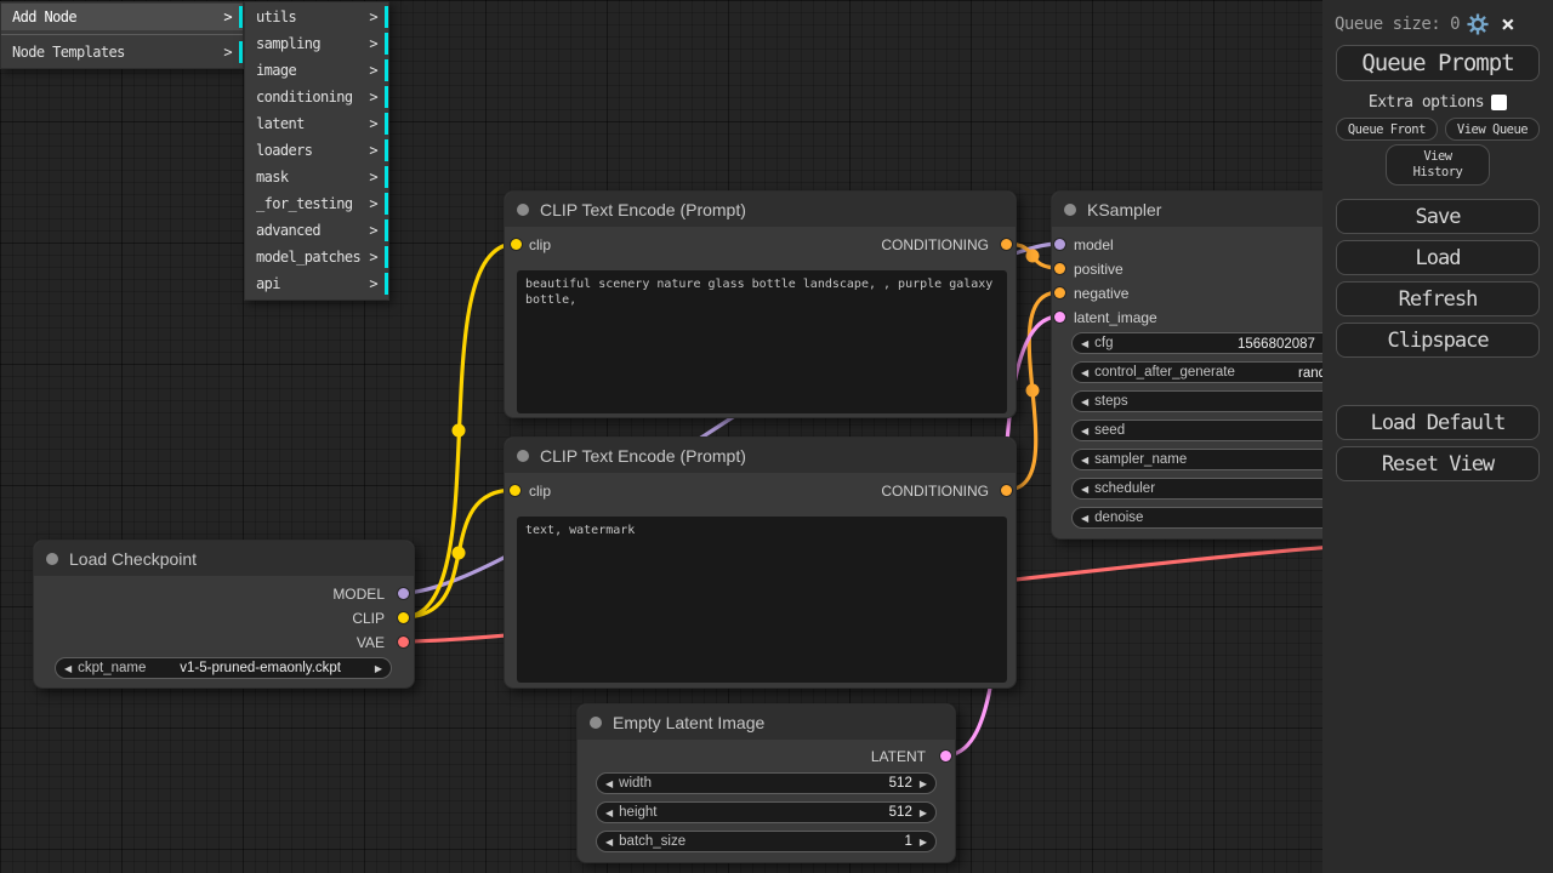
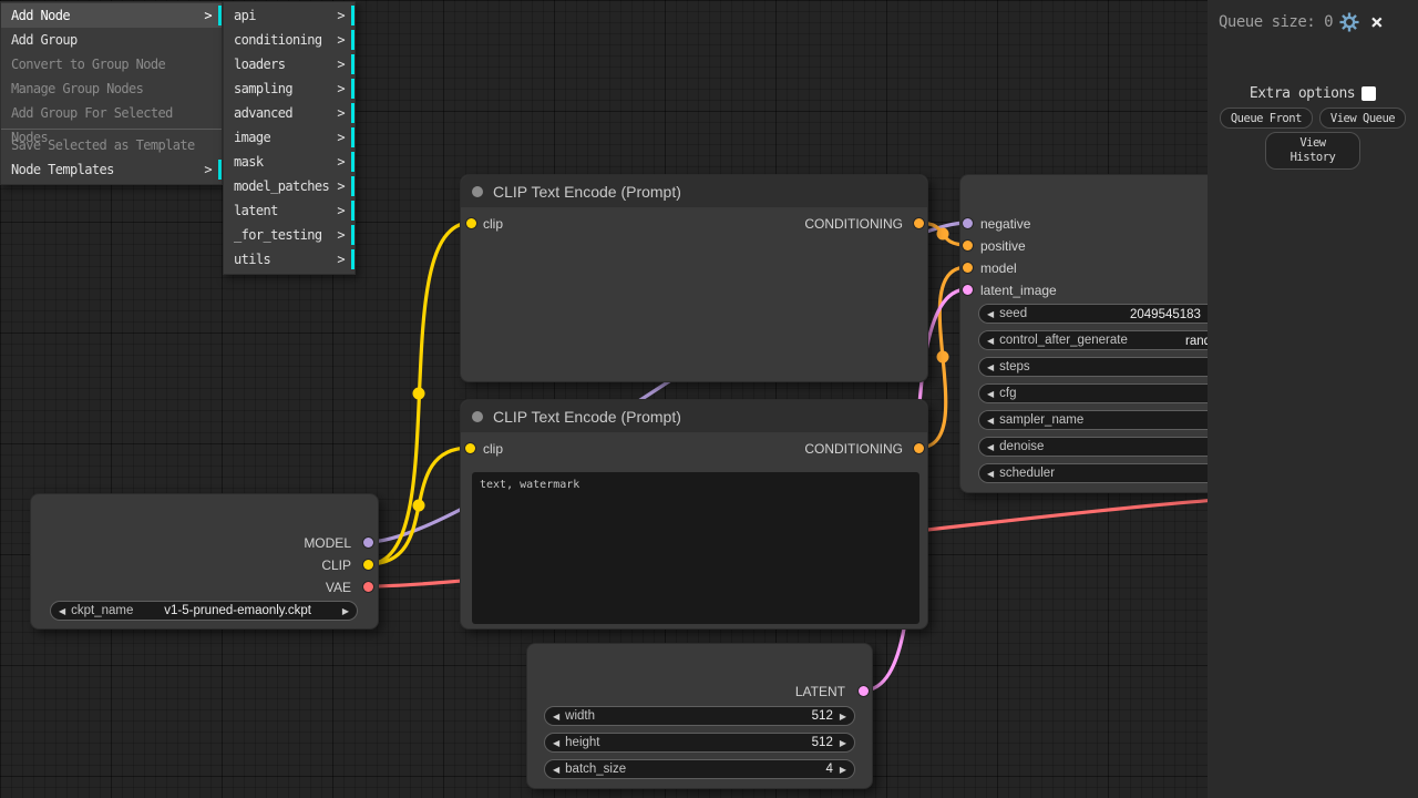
- Load Checkpoint
  MODEL
  CLIP
  VAE
  ◀
  ckpt_name
  v1-5-pruned-emaonly.ckpt
  ▶
  CLIP Text Encode (Prompt)
  clip
  CONDITIONING
- beautiful scenery nature glass bottle landscape, , purple galaxy bottle,
  CLIP Text Encode (Prompt)
  clip
  CONDITIONING
  text, watermark
- KSampler
- model
+ negative
  positive
- negative
+ model
  latent_image
  ◀
- cfg
+ seed
- 1566802087
+ 2049545183
  ◀
  control_after_generate
  ◀
  steps
  ◀
- seed
+ cfg
  ◀
  sampler_name
  ◀
- scheduler
+ denoise
  ◀
- denoise
+ scheduler
- Empty Latent Image
  LATENT
  ◀
  width
  512
  ▶
  ◀
  height
  512
  ▶
  ◀
  batch_size
- 1
+ 4
  ▶
  Queue size: 0
  ×
- Queue Prompt
  Extra options
  Queue Front
  View Queue
  View
  History
- Save
- Load
- Refresh
- Clipspace
- Load Default
- Reset View
  Add Node
  >
+ Add Group
+ Convert to Group Node
+ Manage Group Nodes
+ Add Group For Selected Nodes
+ Save Selected as Template
  Node Templates
  >
- utils
+ api
  >
- sampling
+ conditioning
  >
- image
+ loaders
  >
- conditioning
+ sampling
  >
- latent
+ advanced
  >
- loaders
+ image
  >
  mask
  >
- _for_testing
+ model_patches
  >
- advanced
+ latent
  >
- model_patches
+ _for_testing
  >
- api
+ utils
  >
